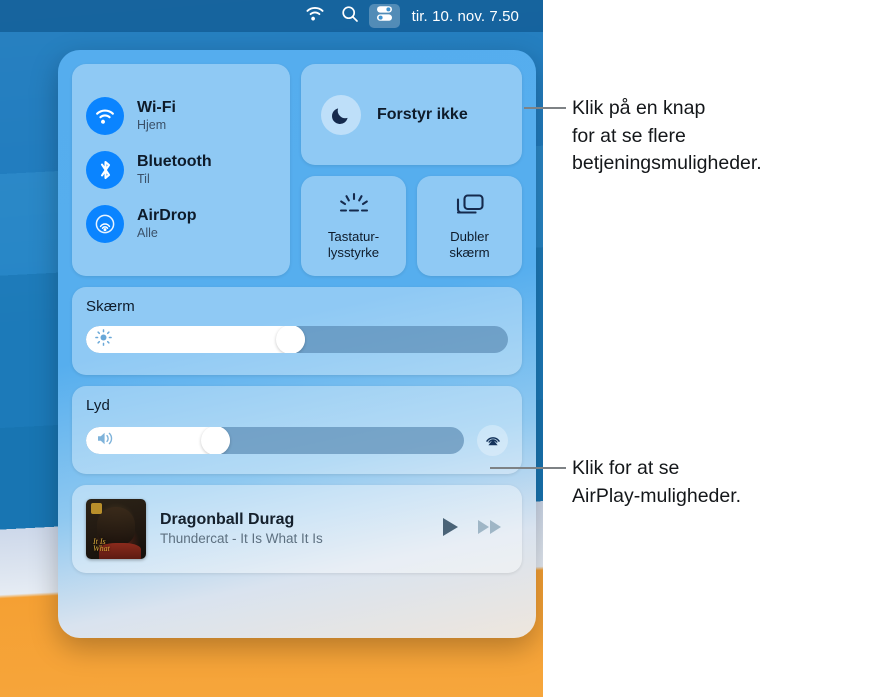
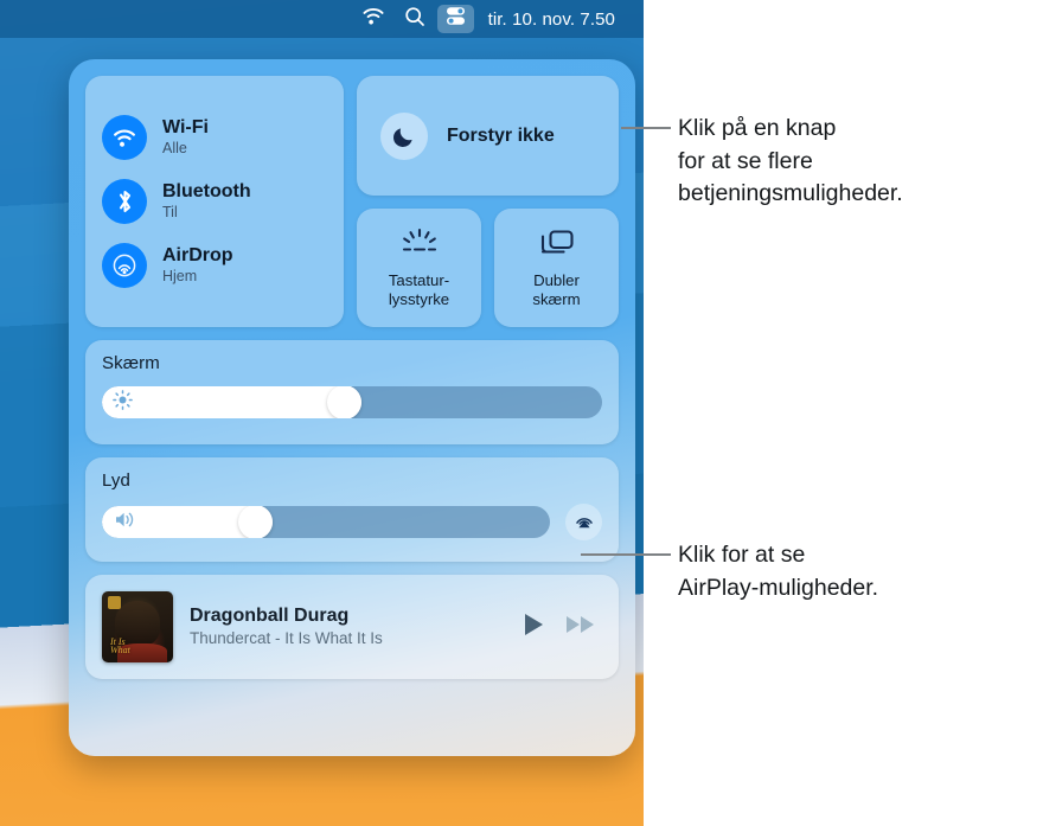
  tir. 10. nov. 7.50
  Wi-Fi
- Hjem
+ Alle
  Bluetooth
  Til
  AirDrop
- Alle
+ Hjem
  Forstyr ikke
  Tastatur-
  lysstyrke
  Dubler
  skærm
  Skærm
  Lyd
  It Is
  What
  Dragonball Durag
  Thundercat - It Is What It Is
  Klik på en knap
  for at se flere
  betjeningsmuligheder.
  Klik for at se
  AirPlay-muligheder.
